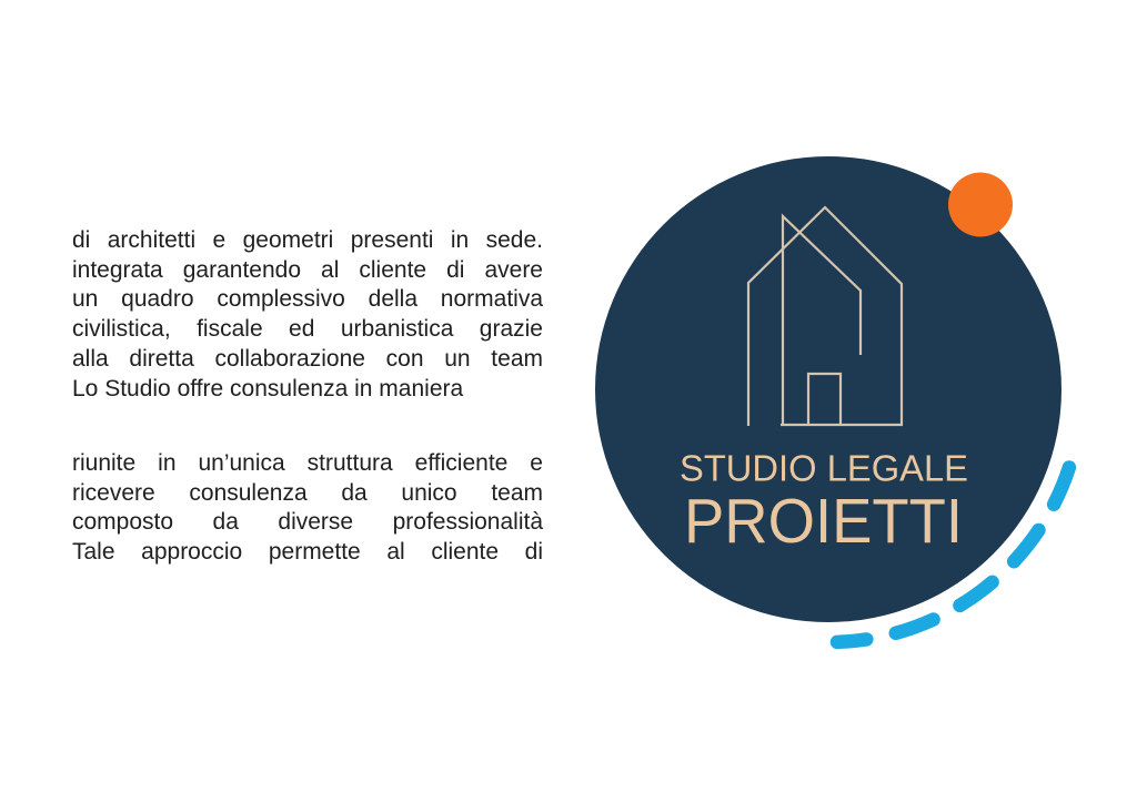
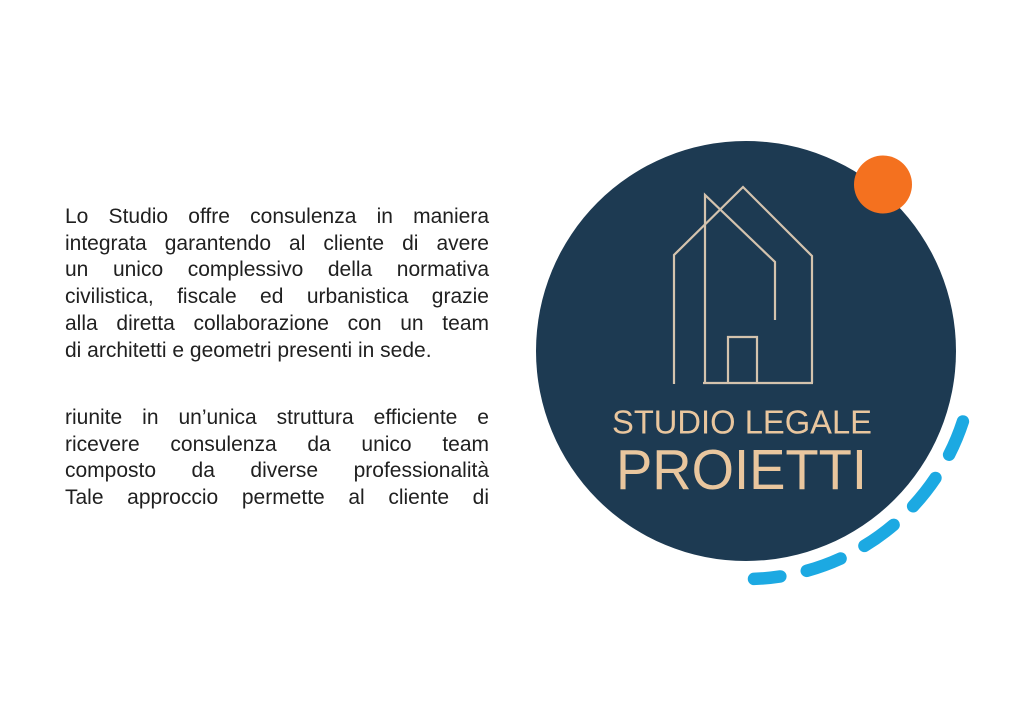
- di architetti e geometri presenti in sede.
+ Lo Studio offre consulenza in maniera
  integrata garantendo al cliente di avere
- un quadro complessivo della normativa
+ un unico complessivo della normativa
  civilistica, fiscale ed urbanistica grazie
  alla diretta collaborazione con un team
- Lo Studio offre consulenza in maniera
+ di architetti e geometri presenti in sede.
  riunite in un’unica struttura efficiente e
  ricevere consulenza da unico team
  composto da diverse professionalità
  Tale approccio permette al cliente di
  STUDIO LEGALE
  PROIETTI
